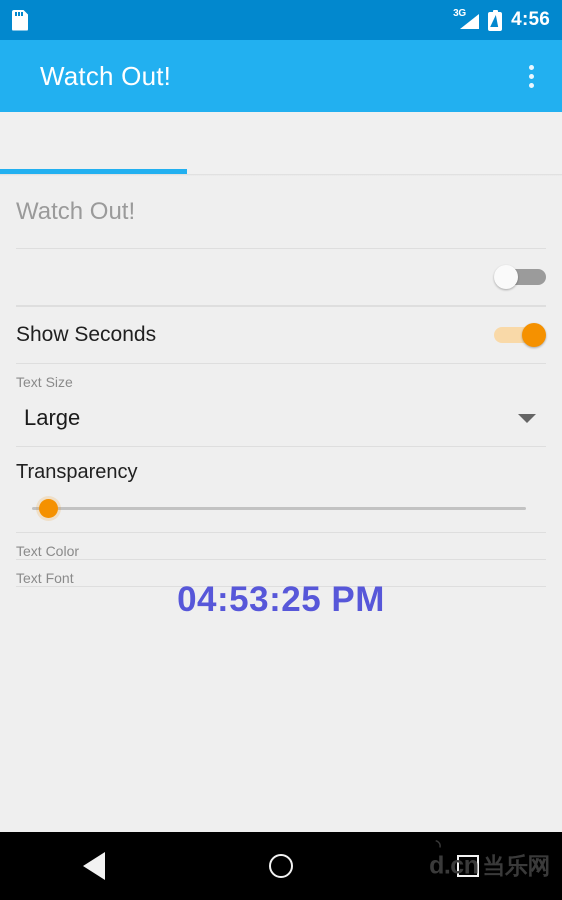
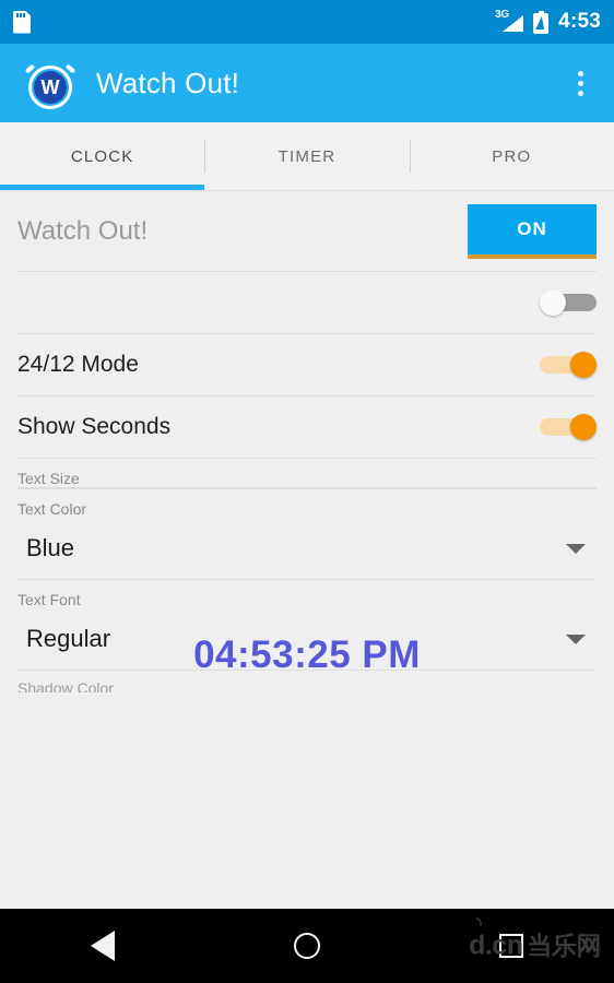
  3G
- 4:56
+ 4:53
+ W
  Watch Out!
+ CLOCK
+ TIMER
+ PRO
  Watch Out!
+ ON
+ 24/12 Mode
  Show Seconds
  Text Size
- Large
- Transparency
  Text Color
+ Blue
  Text Font
+ Regular
+ Shadow Color
  04:53:25 PM
  d.cn
  当乐网
